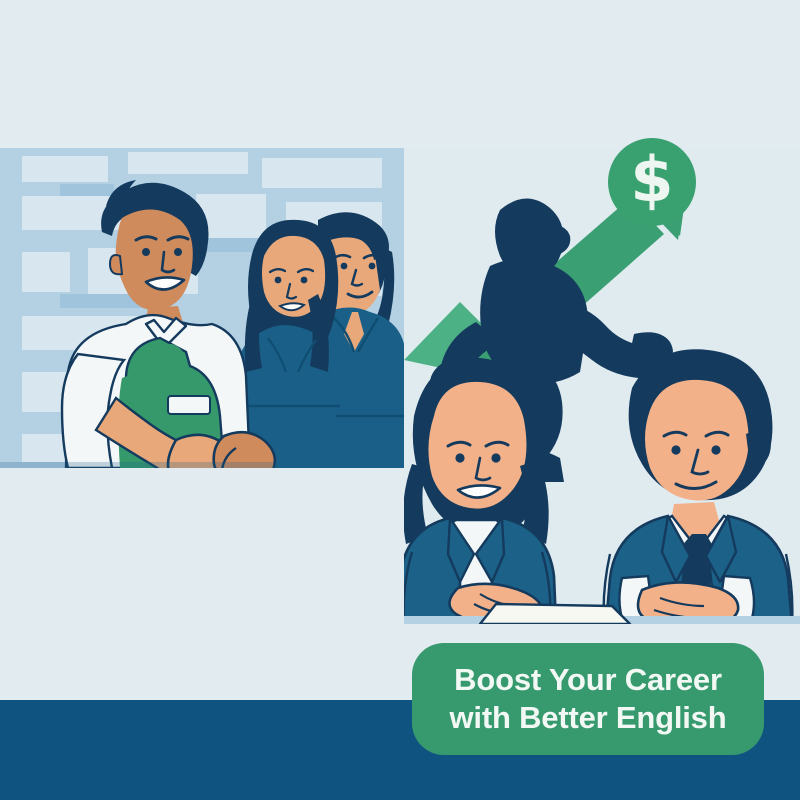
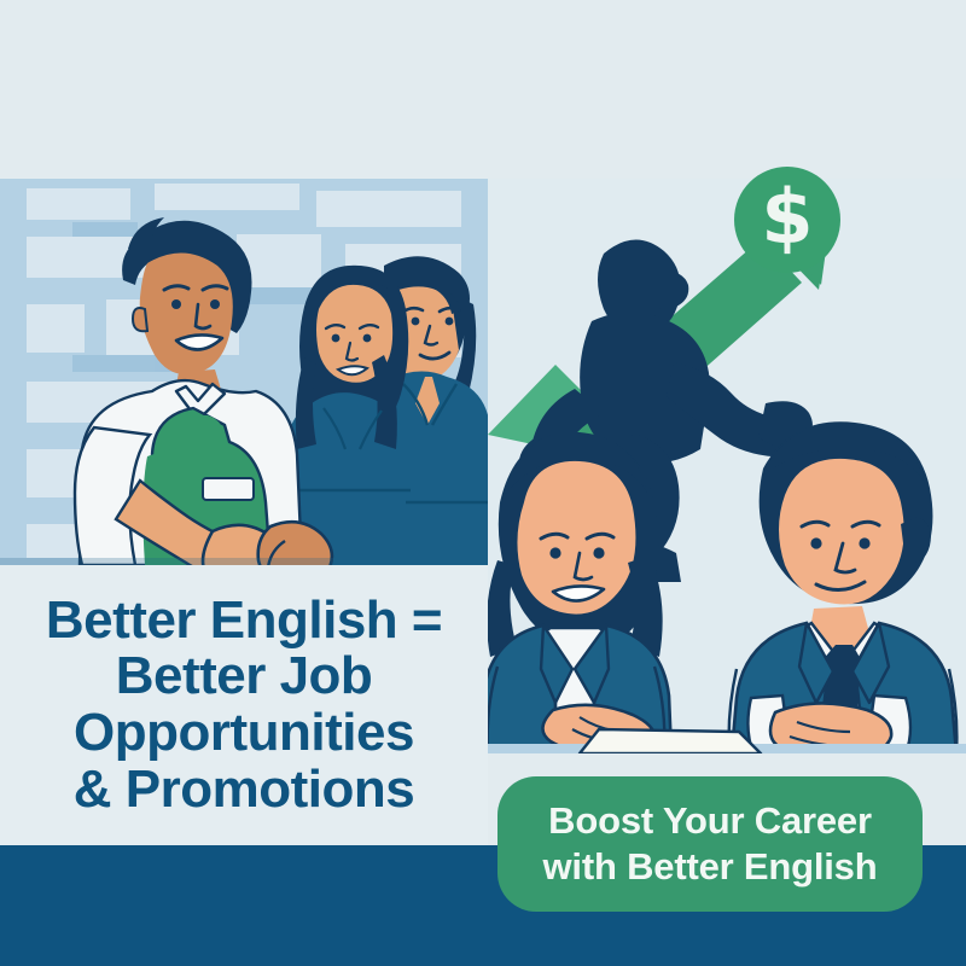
  $
+ Better English =
+ Better Job
+ Opportunities
+ & Promotions
  Boost Your Career
  with Better English
